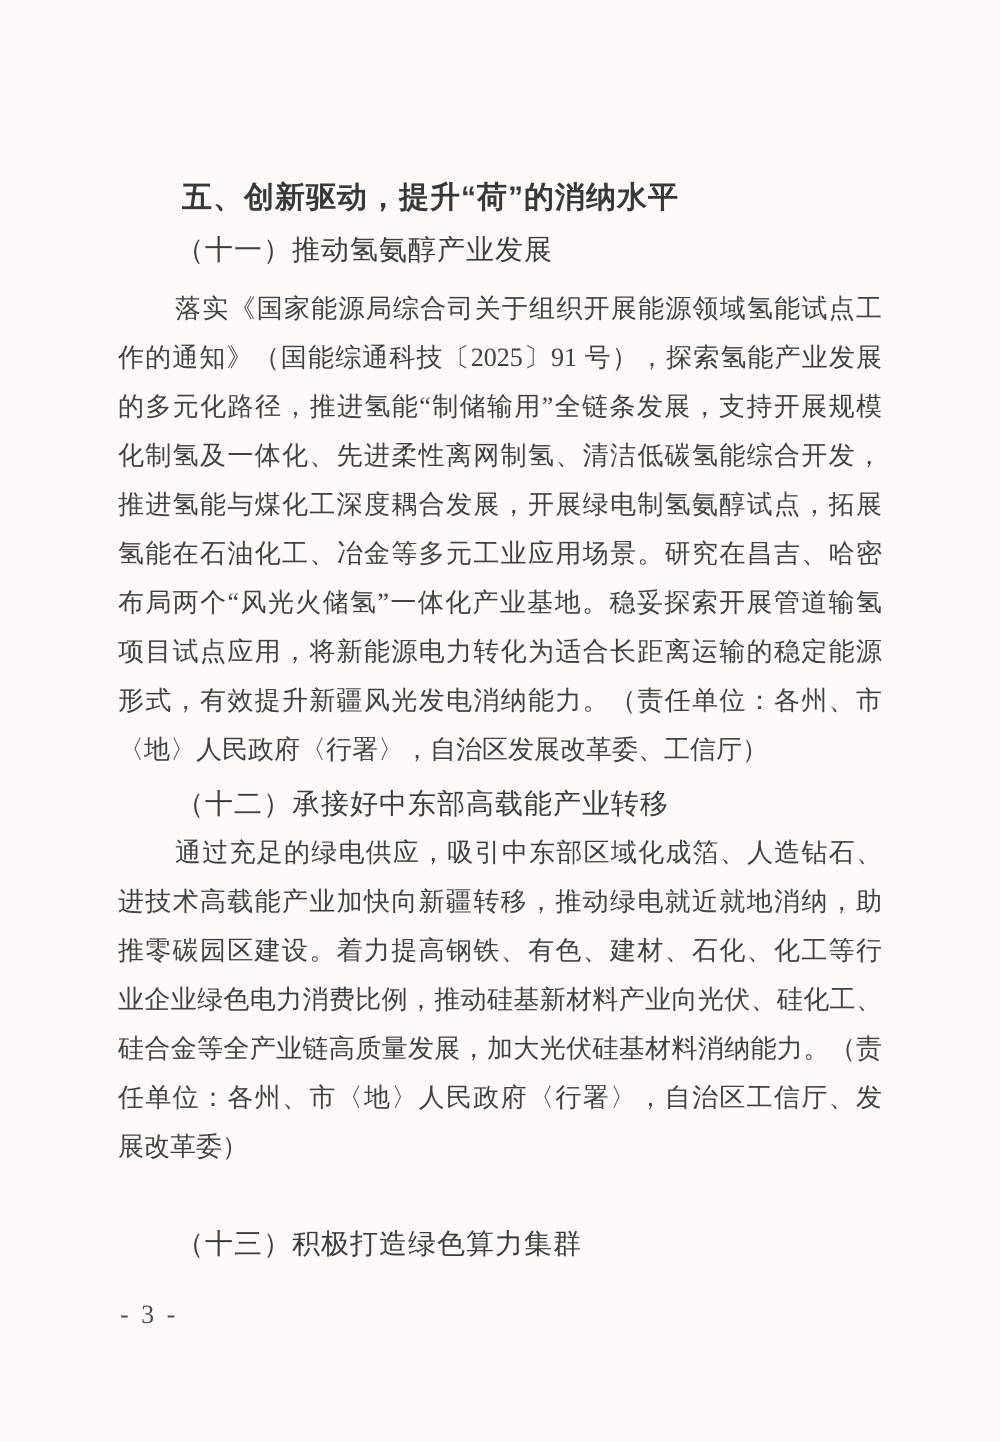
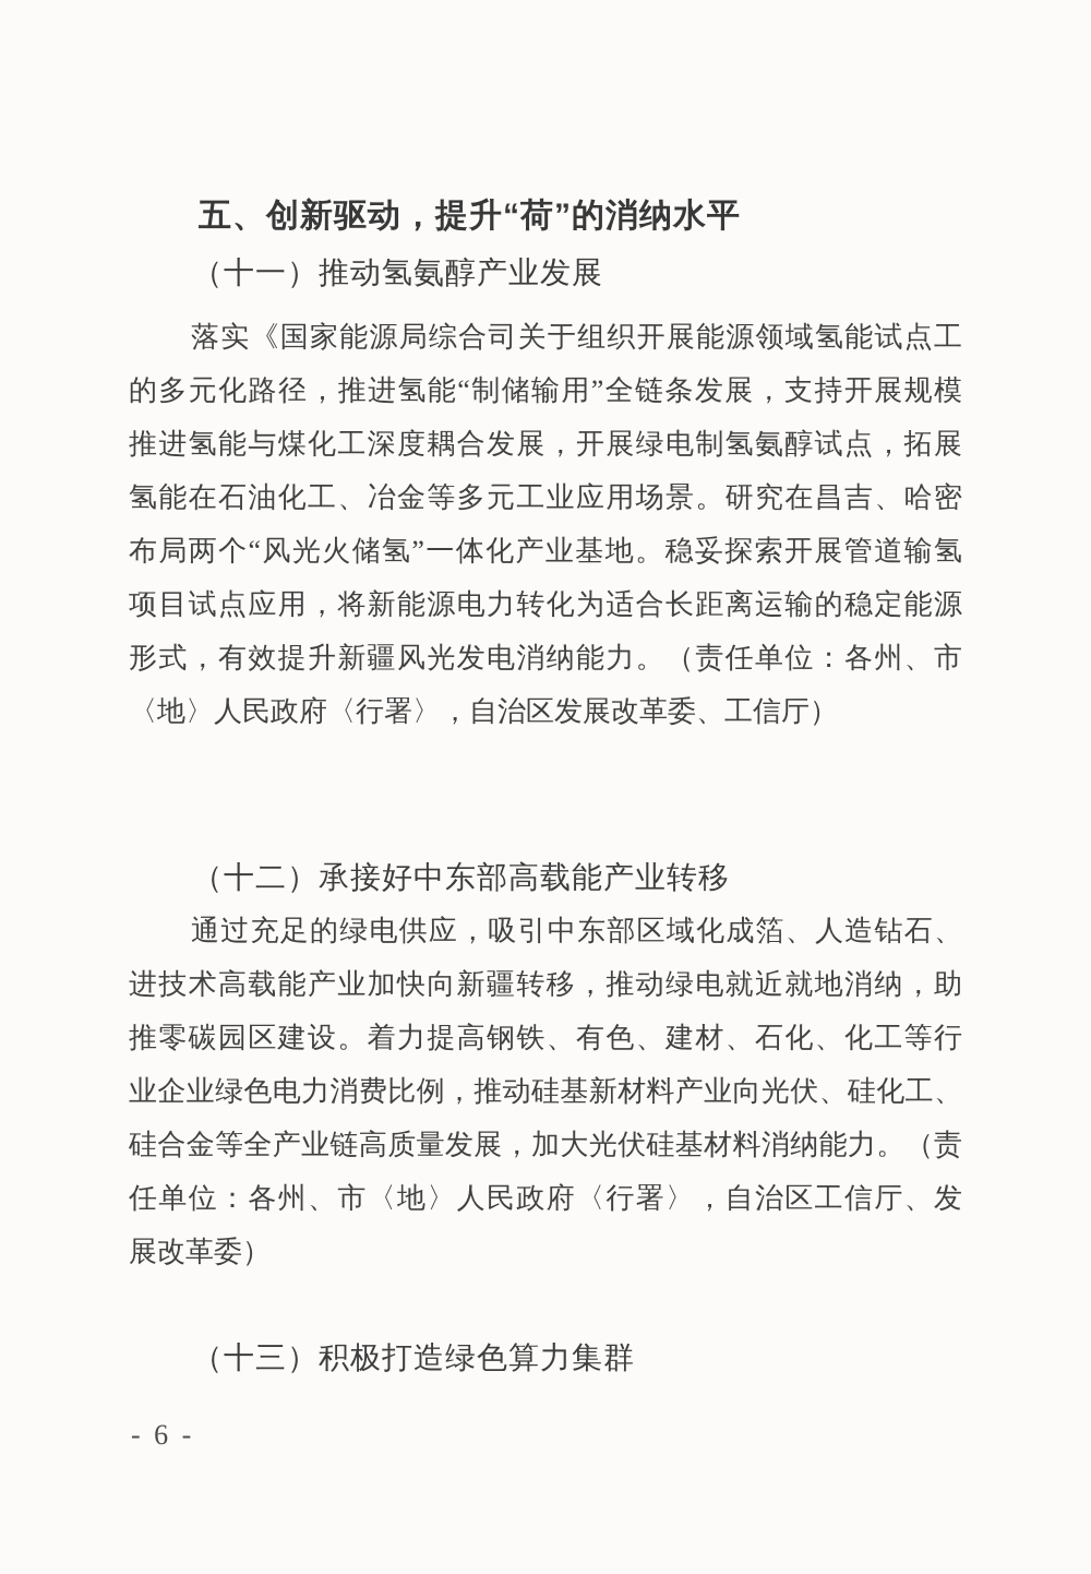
  五、创新驱动，提升“荷”的消纳水平
  （十一）推动氢氨醇产业发展
  落实《国家能源局综合司关于组织开展能源领域氢能试点工
- 作的通知》（国能综通科技〔2025〕91 号），探索氢能产业发展
  的多元化路径，推进氢能“制储输用”全链条发展，支持开展规模
- 化制氢及一体化、先进柔性离网制氢、清洁低碳氢能综合开发，
  推进氢能与煤化工深度耦合发展，开展绿电制氢氨醇试点，拓展
  氢能在石油化工、冶金等多元工业应用场景。研究在昌吉、哈密
  布局两个“风光火储氢”一体化产业基地。稳妥探索开展管道输氢
  项目试点应用，将新能源电力转化为适合长距离运输的稳定能源
  形式，有效提升新疆风光发电消纳能力。（责任单位：各州、市
  〈地〉人民政府〈行署〉，自治区发展改革委、工信厅）
  （十二）承接好中东部高载能产业转移
  通过充足的绿电供应，吸引中东部区域化成箔、人造钻石、
  进技术高载能产业加快向新疆转移，推动绿电就近就地消纳，助
  推零碳园区建设。着力提高钢铁、有色、建材、石化、化工等行
  业企业绿色电力消费比例，推动硅基新材料产业向光伏、硅化工、
  硅合金等全产业链高质量发展，加大光伏硅基材料消纳能力。（责
  任单位：各州、市〈地〉人民政府〈行署〉，自治区工信厅、发
  展改革委）
  （十三）积极打造绿色算力集群
- - 3 -
+ - 6 -
